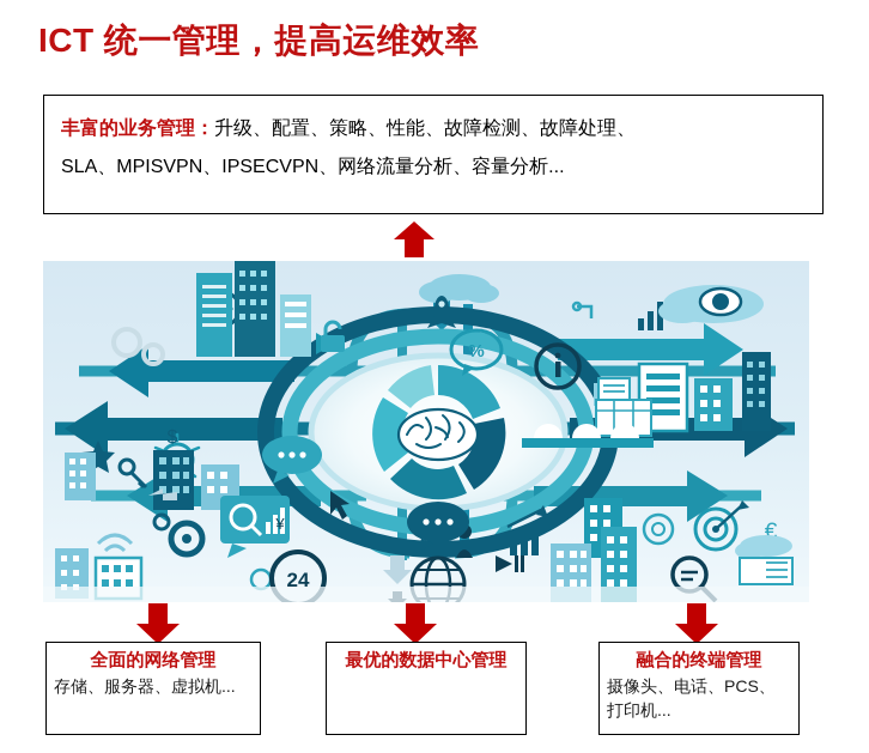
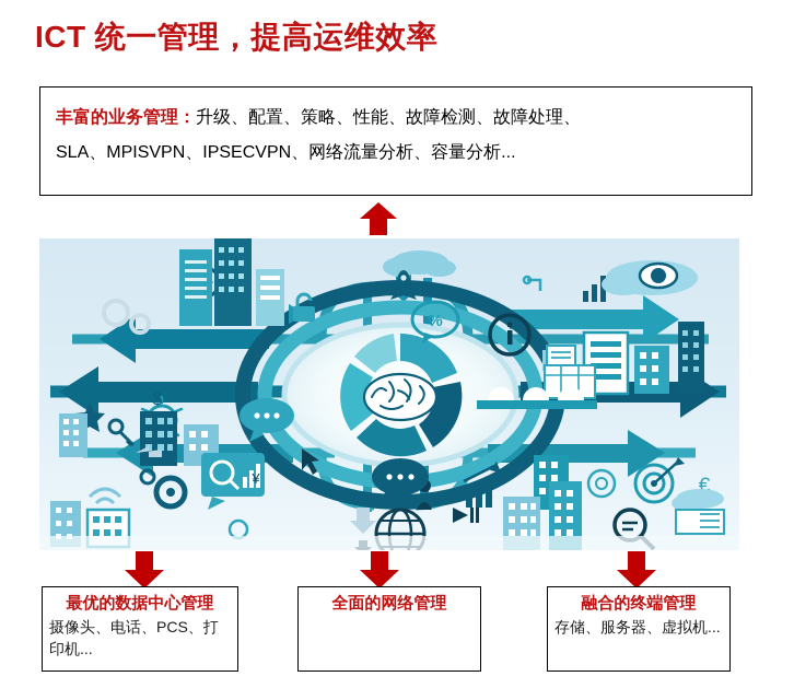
  ICT 统一管理，提高运维效率
  丰富的业务管理：升级、配置、策略、性能、故障检测、故障处理、
  SLA、MPISVPN、IPSECVPN、网络流量分析、容量分析...
  %
  €
  $
- 24
  ¥
- 全面的网络管理
+ 最优的数据中心管理
- 存储、服务器、虚拟机...
+ 摄像头、电话、PCS、打印机...
- 最优的数据中心管理
+ 全面的网络管理
  融合的终端管理
- 摄像头、电话、PCS、打印机...
+ 存储、服务器、虚拟机...
